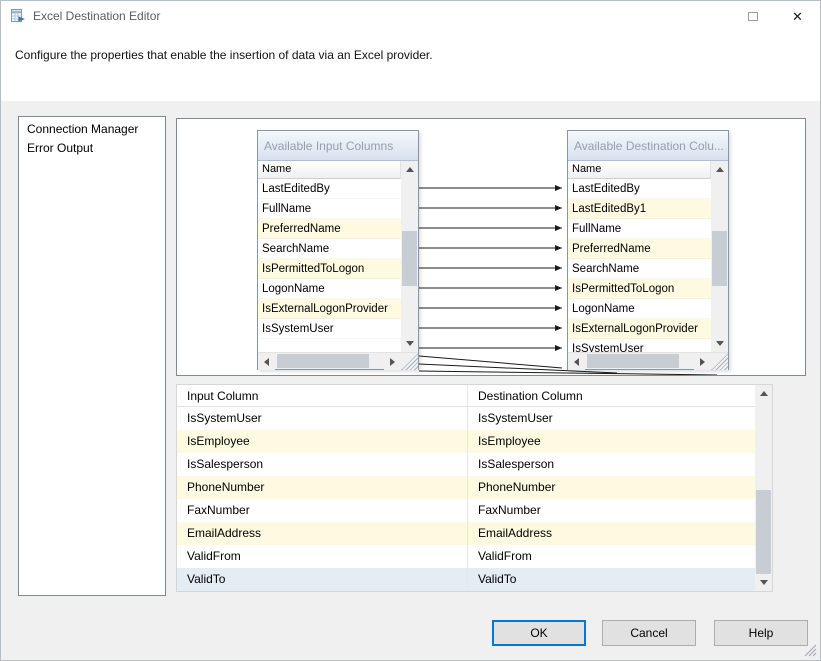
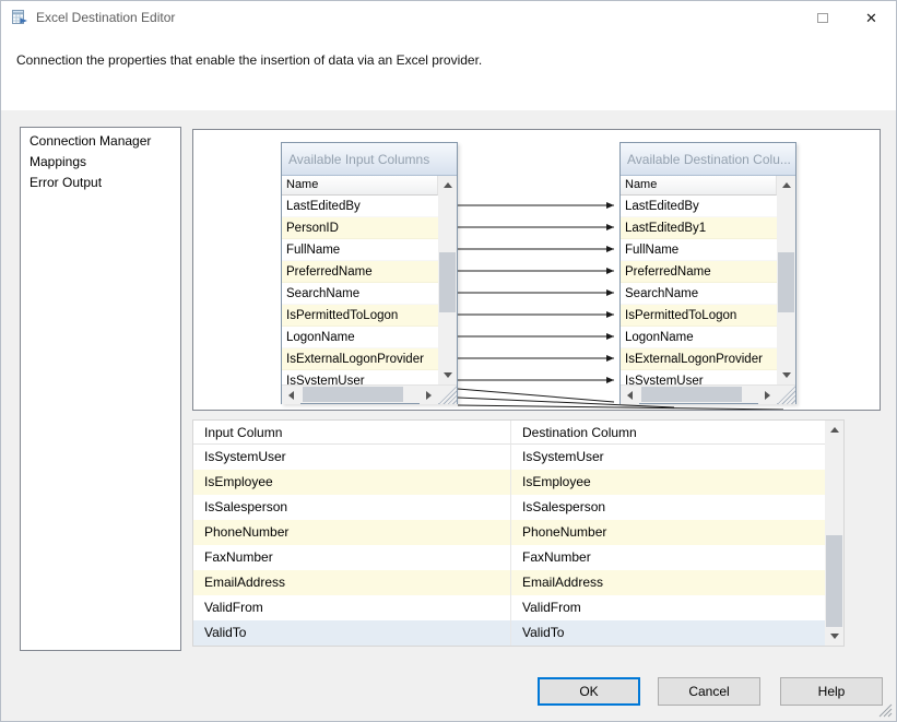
  Excel Destination Editor
  ✕
- Configure the properties that enable the insertion of data via an Excel provider.
+ Connection the properties that enable the insertion of data via an Excel provider.
  Connection Manager
+ Mappings
  Error Output
  Available Input Columns
  Name
  LastEditedBy
+ PersonID
  FullName
  PreferredName
  SearchName
  IsPermittedToLogon
  LogonName
  IsExternalLogonProvider
  IsSystemUser
  Available Destination Colu...
  Name
  LastEditedBy
  LastEditedBy1
  FullName
  PreferredName
  SearchName
  IsPermittedToLogon
  LogonName
  IsExternalLogonProvider
  IsSystemUser
  Input Column
  Destination Column
  IsSystemUser
  IsSystemUser
  IsEmployee
  IsEmployee
  IsSalesperson
  IsSalesperson
  PhoneNumber
  PhoneNumber
  FaxNumber
  FaxNumber
  EmailAddress
  EmailAddress
  ValidFrom
  ValidFrom
  ValidTo
  ValidTo
  OK
  Cancel
  Help
